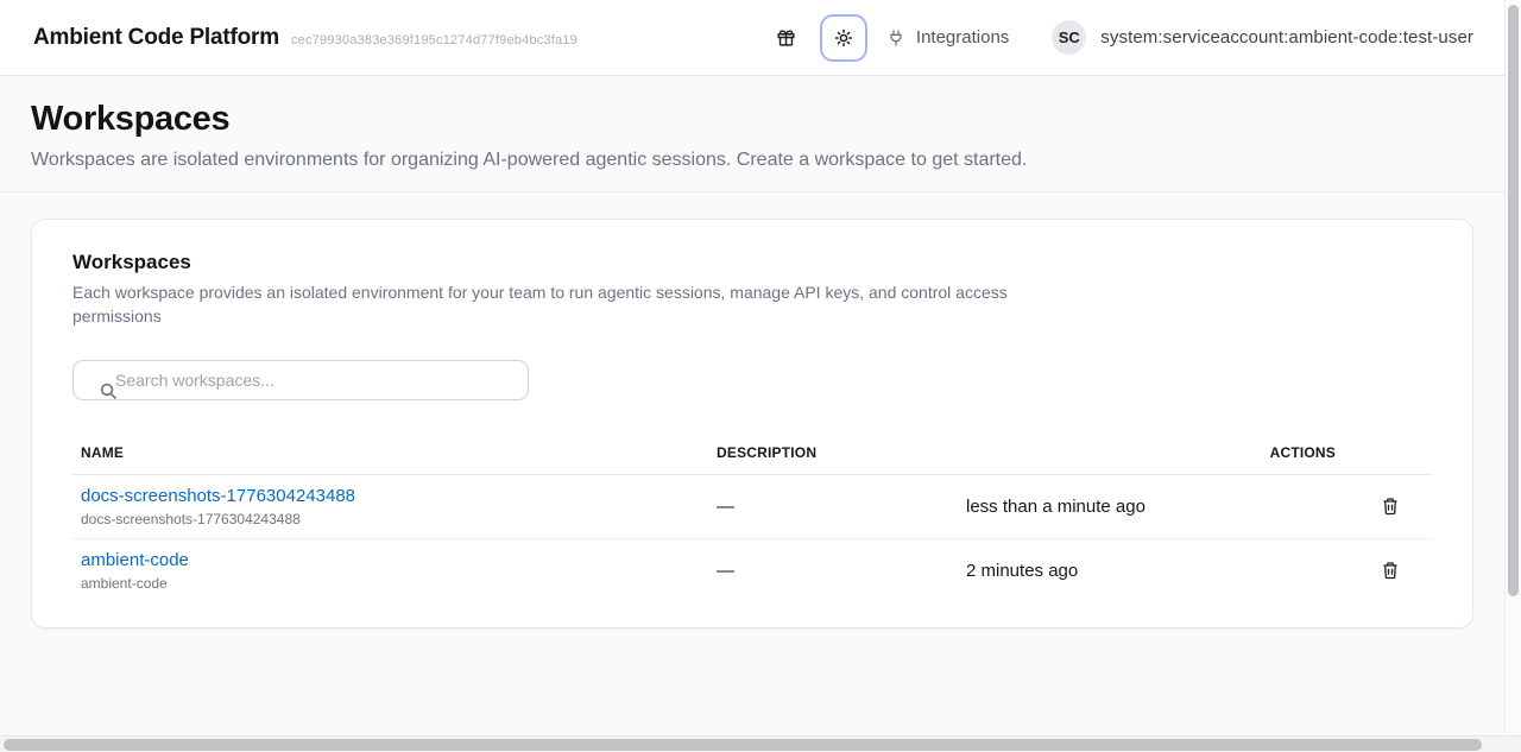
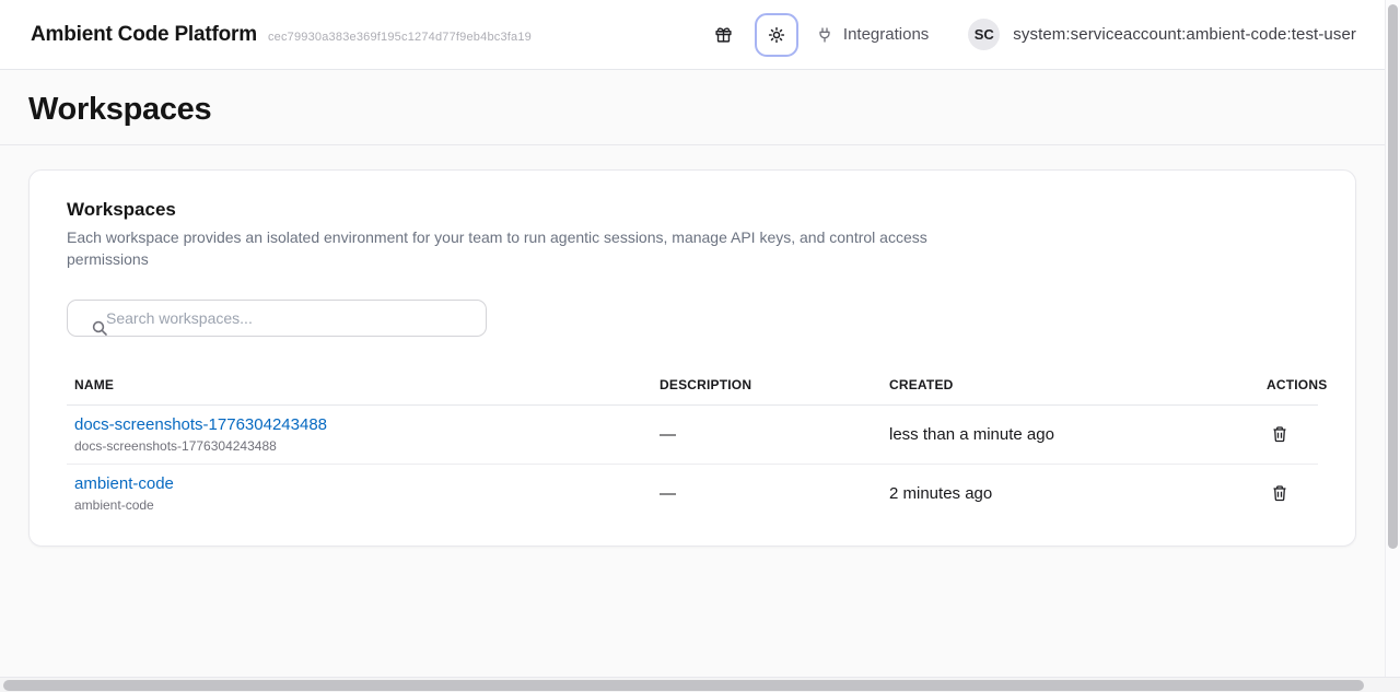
  Ambient Code Platform
  cec79930a383e369f195c1274d77f9eb4bc3fa19
  Integrations
  SC
  system:serviceaccount:ambient-code:test-user
  Workspaces
- Workspaces are isolated environments for organizing AI-powered agentic sessions. Create a workspace to get started.
  Workspaces
  Each workspace provides an isolated environment for your team to run agentic sessions, manage API keys, and control access permissions
  Search workspaces...
  NAME
  DESCRIPTION
+ CREATED
  ACTIONS
  docs-screenshots-1776304243488
  docs-screenshots-1776304243488
  —
  less than a minute ago
  ambient-code
  ambient-code
  —
  2 minutes ago
